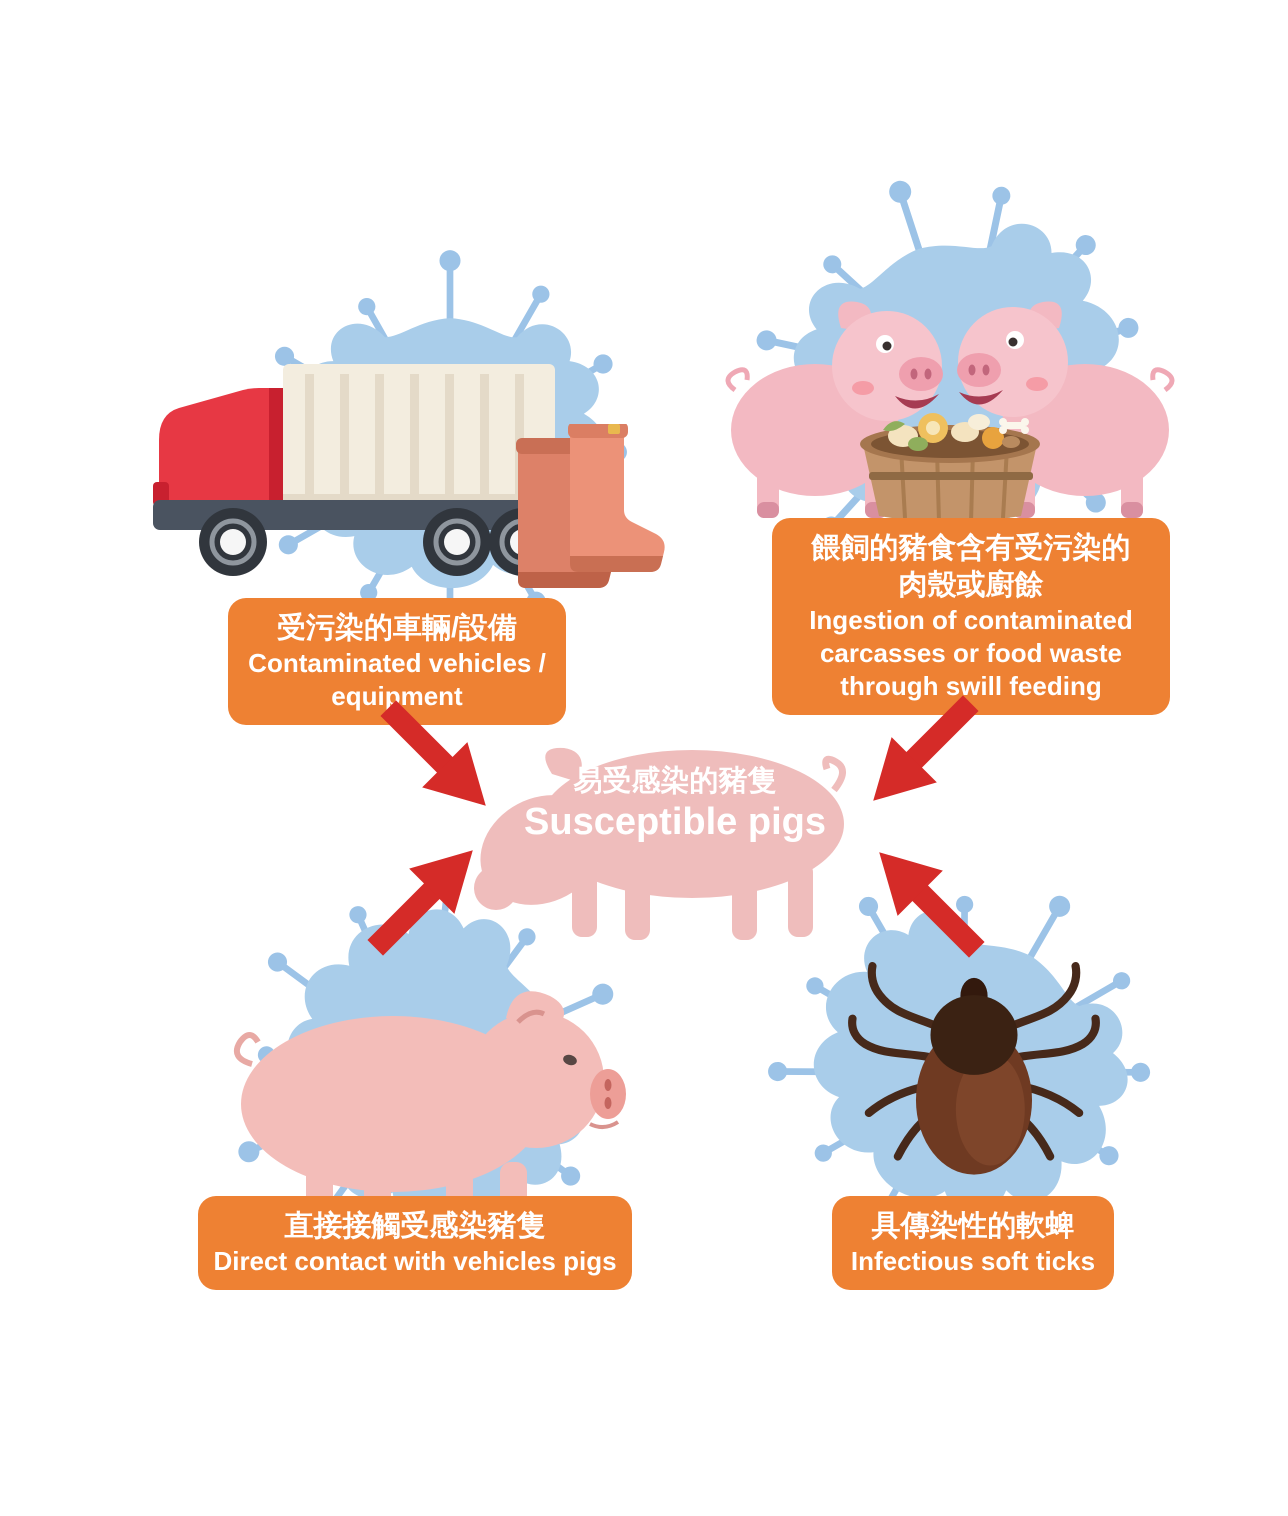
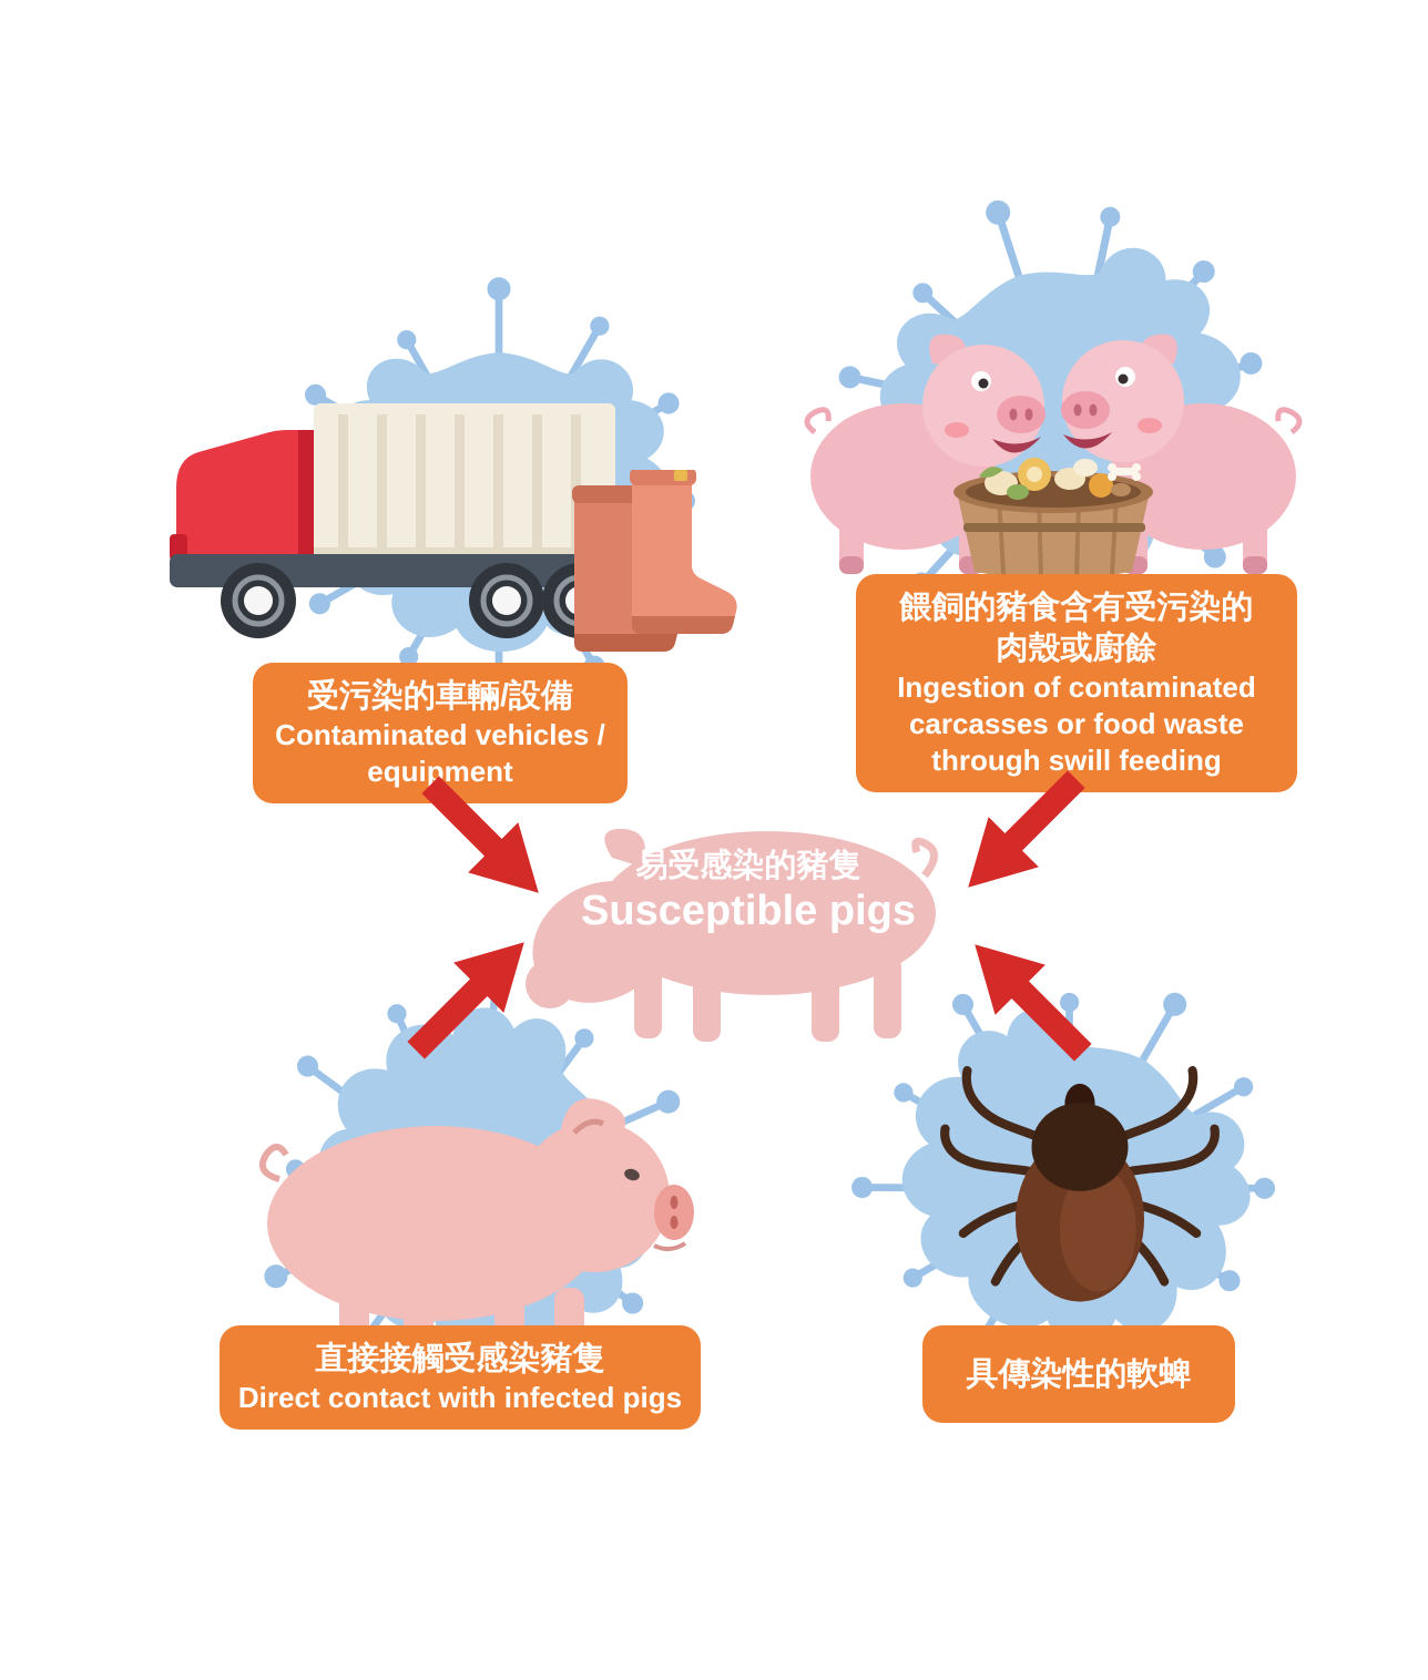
  受污染的車輛/設備
  Contaminated vehicles /
  equipment
  餵飼的豬食含有受污染的
  肉殼或廚餘
  Ingestion of contaminated
  carcasses or food waste
  through swill feeding
  易受感染的豬隻
  Susceptible pigs
  直接接觸受感染豬隻
- Direct contact with vehicles pigs
+ Direct contact with infected pigs
  具傳染性的軟蜱
- Infectious soft ticks
